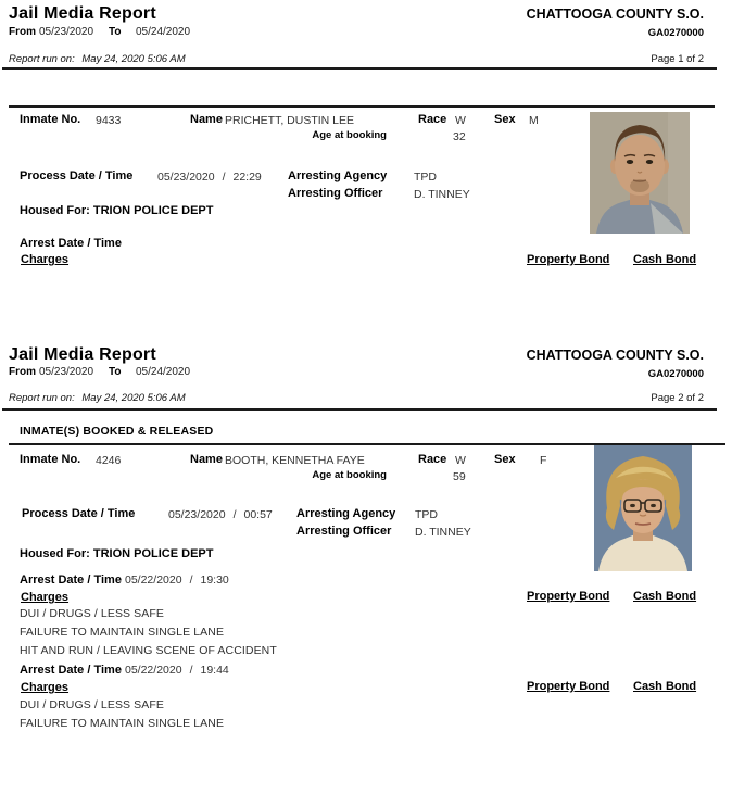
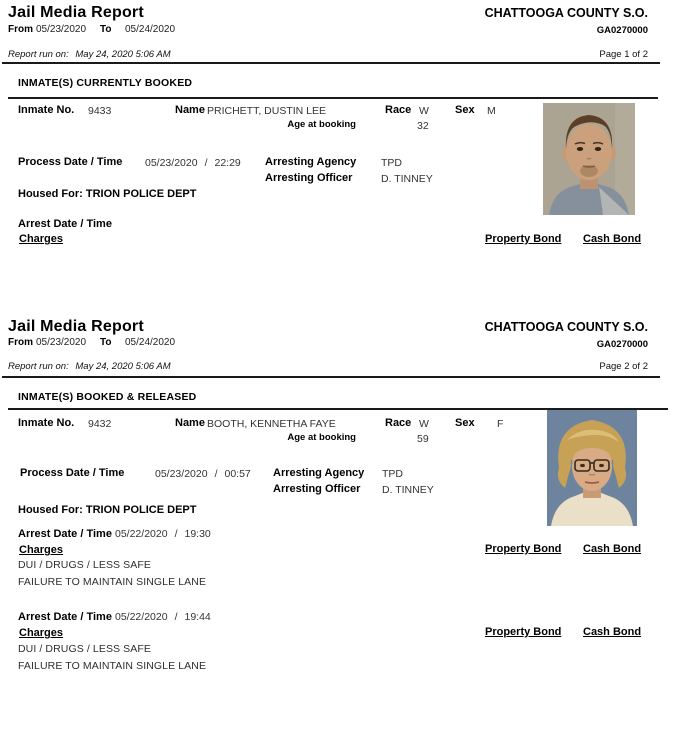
  Jail Media Report
  CHATTOOGA COUNTY S.O.
  From
  05/23/2020
  To
  05/24/2020
  GA0270000
  Report run on: May 24, 2020 5:06 AM
  Page 1 of 2
+ INMATE(S) CURRENTLY BOOKED
  Inmate No.
  9433
  Name
  PRICHETT, DUSTIN LEE
  Race
  W
  Sex
  M
  Age at booking
  32
  Process Date / Time
  05/23/2020 / 22:29
  Arresting Agency
  TPD
  Arresting Officer
  D. TINNEY
  Housed For: TRION POLICE DEPT
  Arrest Date / Time
  Charges
  Property Bond
  Cash Bond
  Jail Media Report
  CHATTOOGA COUNTY S.O.
  From
  05/23/2020
  To
  05/24/2020
  GA0270000
  Report run on: May 24, 2020 5:06 AM
  Page 2 of 2
  INMATE(S) BOOKED & RELEASED
  Inmate No.
- 4246
+ 9432
  Name
  BOOTH, KENNETHA FAYE
  Race
  W
  Sex
  F
  Age at booking
  59
  Process Date / Time
  05/23/2020 / 00:57
  Arresting Agency
  TPD
  Arresting Officer
  D. TINNEY
  Housed For: TRION POLICE DEPT
  Arrest Date / Time
  05/22/2020 / 19:30
  Charges
  Property Bond
  Cash Bond
  DUI / DRUGS / LESS SAFE
  FAILURE TO MAINTAIN SINGLE LANE
- HIT AND RUN / LEAVING SCENE OF ACCIDENT
  Arrest Date / Time
  05/22/2020 / 19:44
  Charges
  Property Bond
  Cash Bond
  DUI / DRUGS / LESS SAFE
  FAILURE TO MAINTAIN SINGLE LANE
